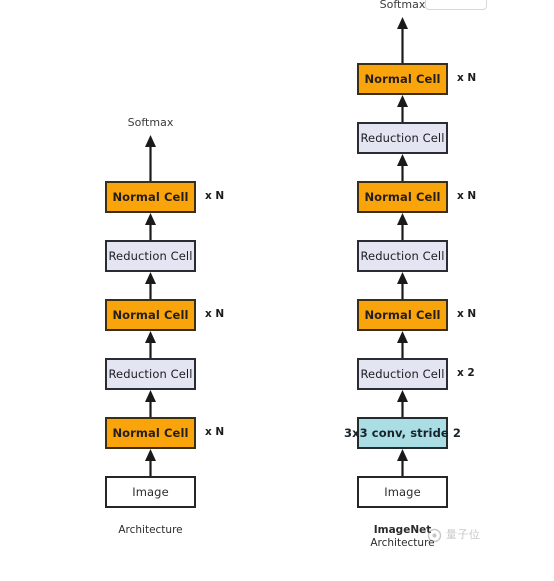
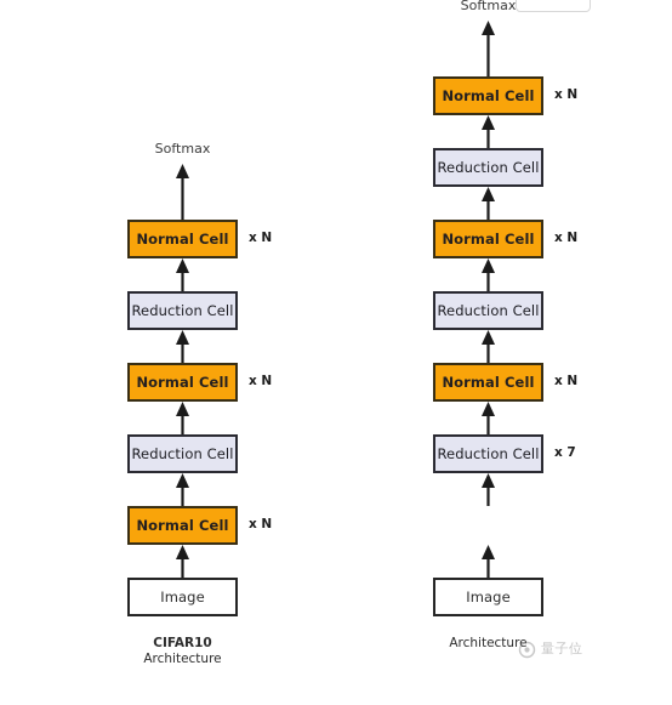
  Normal Cell
  x N
  Reduction Cell
  Normal Cell
  x N
  Reduction Cell
  Normal Cell
  x N
  Image
  Softmax
+ CIFAR10
  Architecture
  Normal Cell
  x N
  Reduction Cell
  Normal Cell
  x N
  Reduction Cell
  Normal Cell
  x N
  Reduction Cell
- x 2
+ x 7
- 3x3 conv, stride 2
  Image
  Softmax
- ImageNet
  Architecture
  量子位
